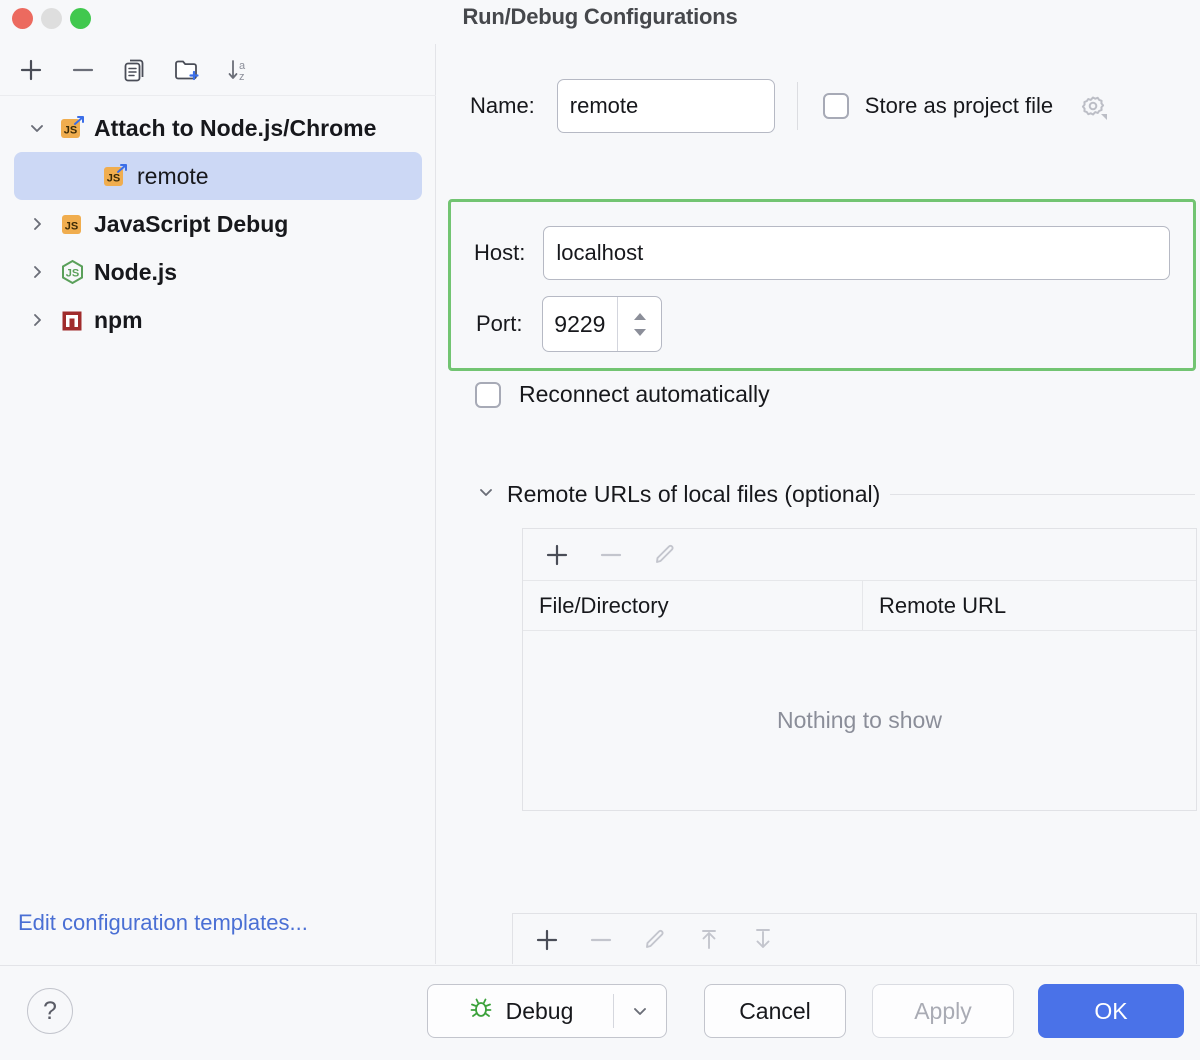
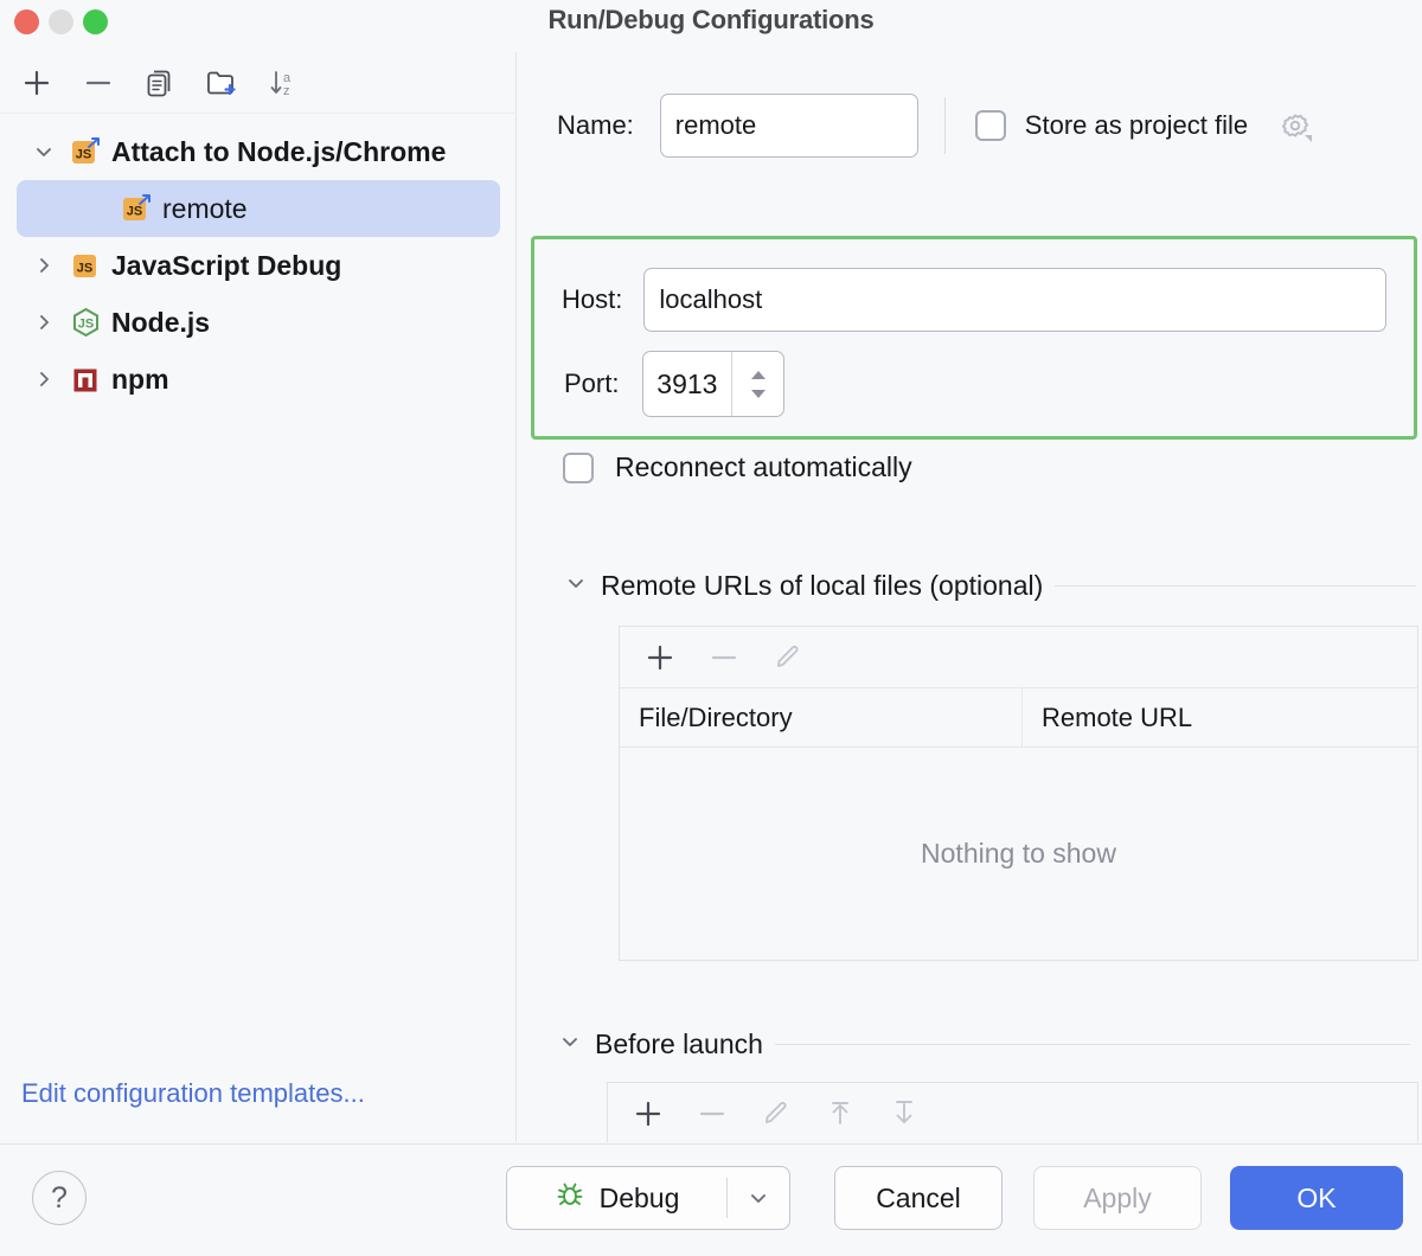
  Run/Debug Configurations
  a
  z
  JS
  Attach to Node.js/Chrome
  JS
  remote
  JS
  JavaScript Debug
  JS
  Node.js
  npm
  Edit configuration templates...
  Name:
  remote
  Store as project file
  Host:
  localhost
  Port:
- 9229
+ 3913
  Reconnect automatically
  Remote URLs of local files (optional)
  File/Directory
  Remote URL
  Nothing to show
+ Before launch
  ?
  Debug
  Cancel
  Apply
  OK
